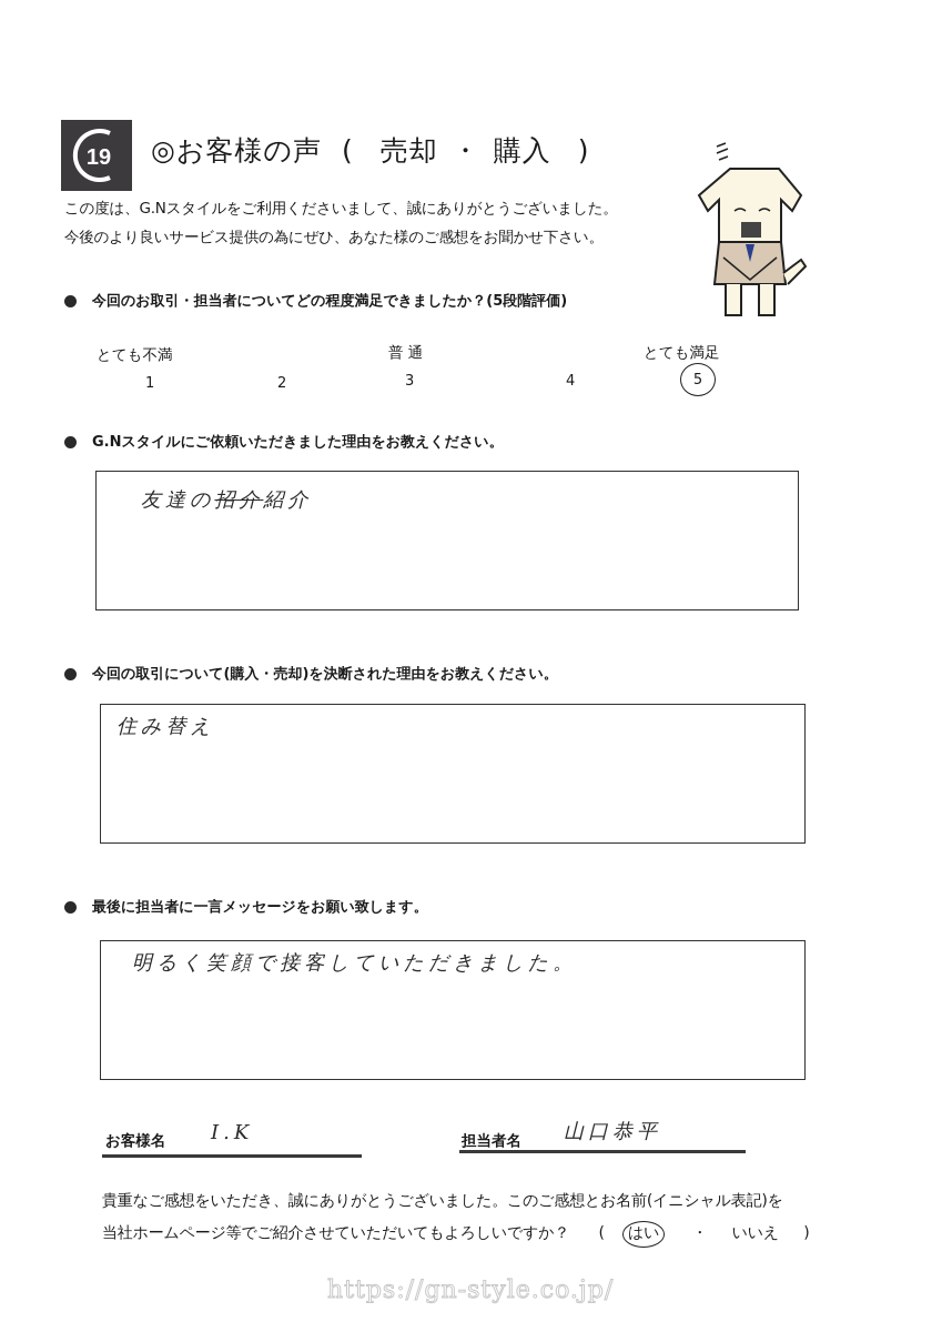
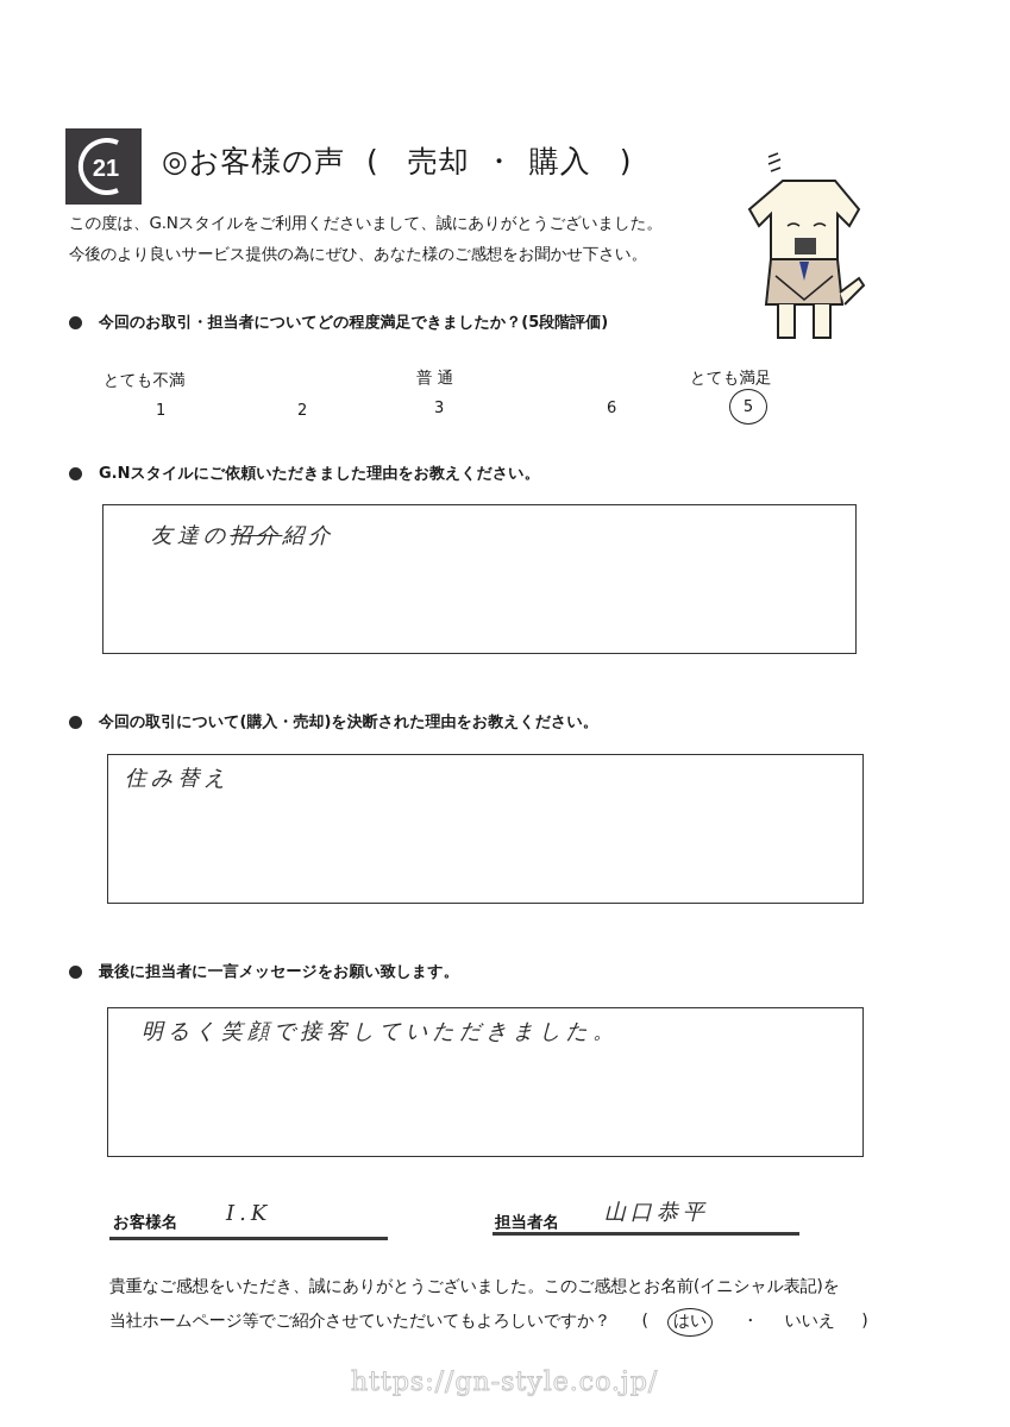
- 19
+ 21
  ◎お客様の声 ( 売却 ・ 購入 )
  この度は、G.Nスタイルをご利用くださいまして、誠にありがとうございました。
  今後のより良いサービス提供の為にぜひ、あなた様のご感想をお聞かせ下さい。
  今回のお取引・担当者についてどの程度満足できましたか？(5段階評価)
  とても不満
  普 通
  とても満足
  1
  2
  3
- 4
+ 6
  5
  G.Nスタイルにご依頼いただきました理由をお教えください。
  友達の招介紹介
  今回の取引について(購入・売却)を決断された理由をお教えください。
  住み替え
  最後に担当者に一言メッセージをお願い致します。
  明るく笑顔で接客していただきました。
  お客様名
  I.K
  担当者名
  山口恭平
  貴重なご感想をいただき、誠にありがとうございました。このご感想とお名前(イニシャル表記)を
  当社ホームページ等でご紹介させていただいてもよろしいですか？ ( はい ・ いいえ )
  https://gn-style.co.jp/
